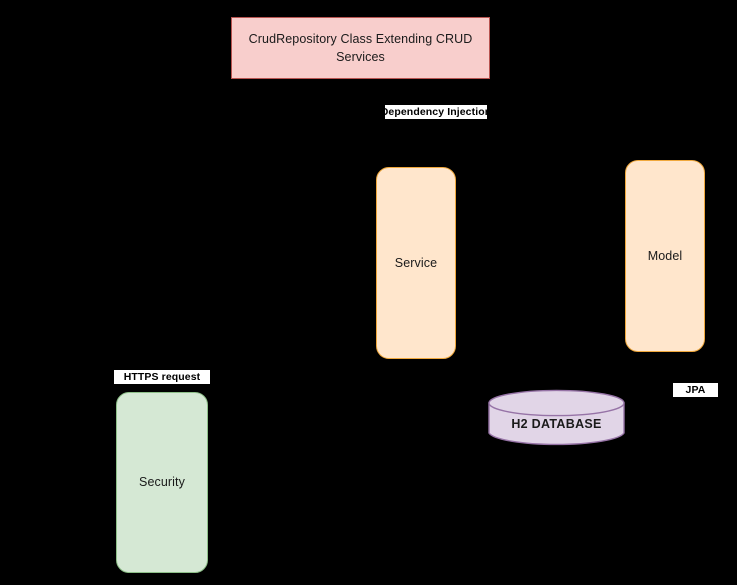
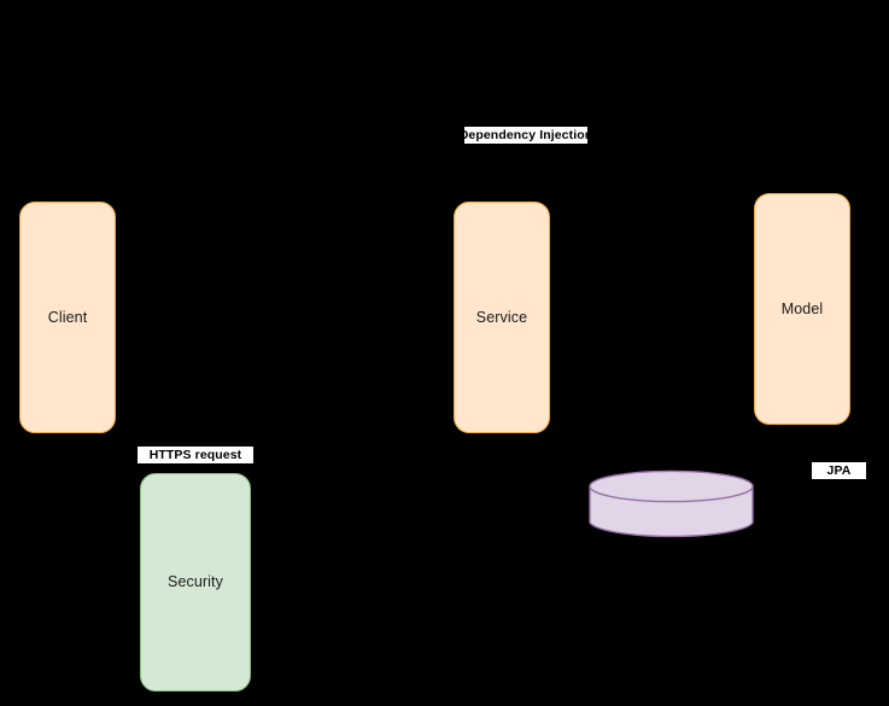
- CrudRepository Class Extending CRUD Services
  Dependency Injection
+ Client
  Service
  Model
  HTTPS request
  JPA
  Security
- H2 DATABASE
